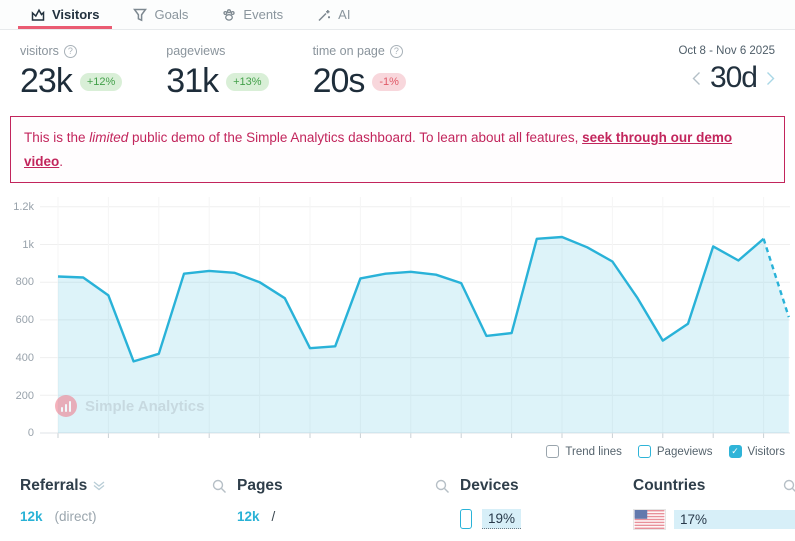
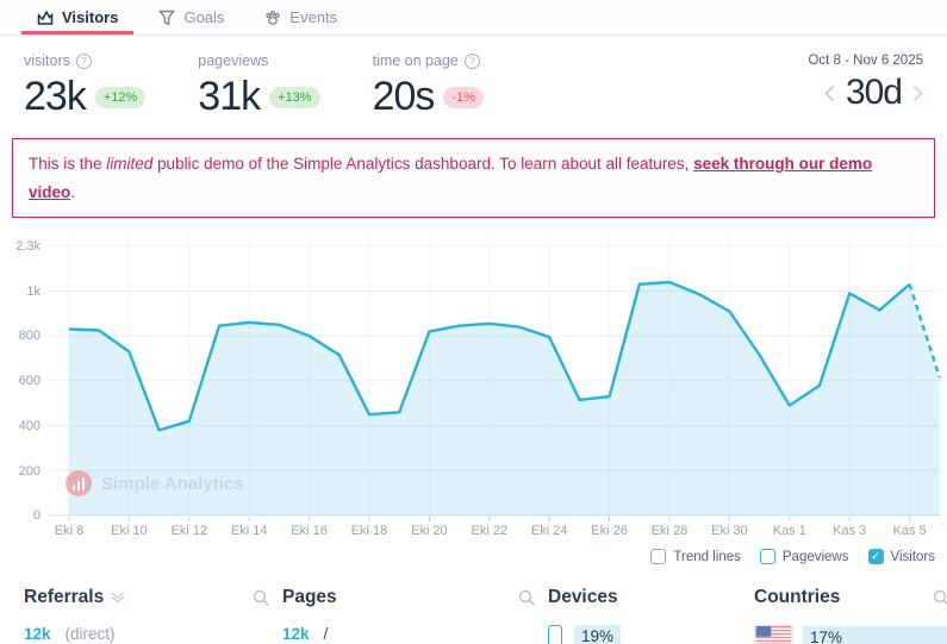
  Visitors
  Goals
  Events
- AI
  visitors
  ?
  23k
  +12%
  pageviews
  31k
  +13%
  time on page
  ?
  20s
  -1%
  Oct 8 - Nov 6 2025
  30d
  This is the limited public demo of the Simple Analytics dashboard. To learn about all features, seek through our demo video.
  0
  200
  400
  600
  800
  1k
- 1.2k
+ 2.3k
+ Eki 8
+ Eki 10
+ Eki 12
+ Eki 14
+ Eki 16
+ Eki 18
+ Eki 20
+ Eki 22
+ Eki 24
+ Eki 26
+ Eki 28
+ Eki 30
+ Kas 1
+ Kas 3
+ Kas 5
  Simple Analytics
  Trend lines
  Pageviews
  ✓
  Visitors
  Referrals
  12k
  (direct)
  Pages
  12k
  /
  Devices
  19%
  Countries
  17%
